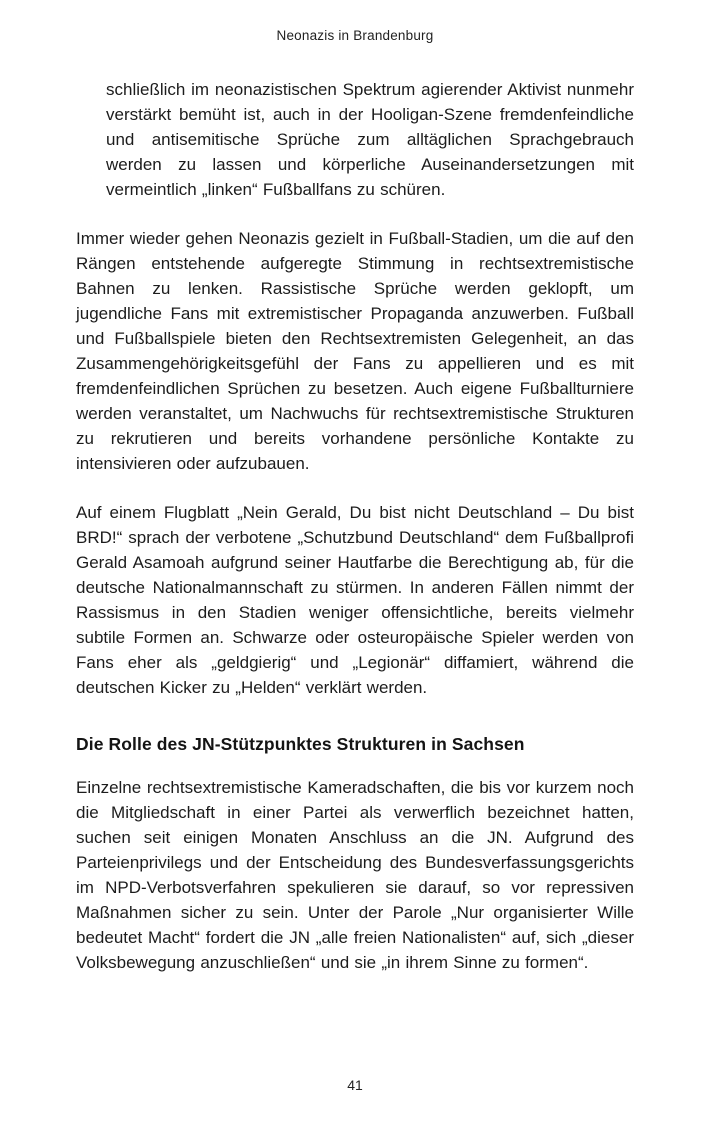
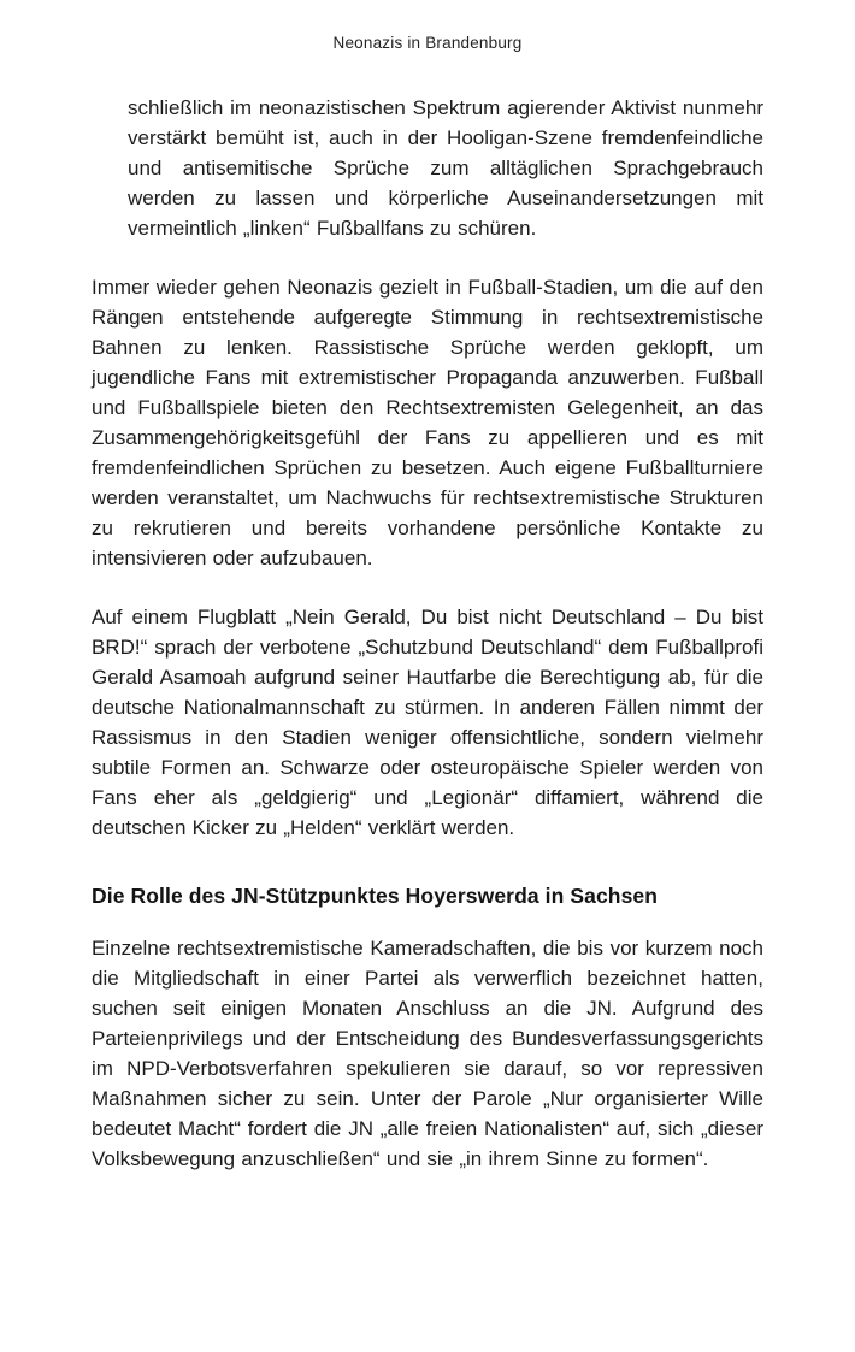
  Neonazis in Brandenburg
  schließlich im neonazistischen Spektrum agierender Aktivist nunmehr verstärkt bemüht ist, auch in der Hooligan-Szene fremdenfeindliche und antisemitische Sprüche zum alltäglichen Sprachgebrauch werden zu lassen und körperliche Auseinandersetzungen mit vermeintlich „linken“ Fußballfans zu schüren.
  Immer wieder gehen Neonazis gezielt in Fußball-Stadien, um die auf den Rängen entstehende aufgeregte Stimmung in rechtsextremistische Bahnen zu lenken. Rassistische Sprüche werden geklopft, um jugendliche Fans mit extremistischer Propaganda anzuwerben. Fußball und Fußballspiele bieten den Rechtsextremisten Gelegenheit, an das Zusammengehörigkeitsgefühl der Fans zu appellieren und es mit fremdenfeindlichen Sprüchen zu besetzen. Auch eigene Fußballturniere werden veranstaltet, um Nachwuchs für rechtsextremistische Strukturen zu rekrutieren und bereits vorhandene persönliche Kontakte zu intensivieren oder aufzubauen.
- Auf einem Flugblatt „Nein Gerald, Du bist nicht Deutschland – Du bist BRD!“ sprach der verbotene „Schutzbund Deutschland“ dem Fußballprofi Gerald Asamoah aufgrund seiner Hautfarbe die Berechtigung ab, für die deutsche Nationalmannschaft zu stürmen. In anderen Fällen nimmt der Rassismus in den Stadien weniger offensichtliche, bereits vielmehr subtile Formen an. Schwarze oder osteuropäische Spieler werden von Fans eher als „geldgierig“ und „Legionär“ diffamiert, während die deutschen Kicker zu „Helden“ verklärt werden.
+ Auf einem Flugblatt „Nein Gerald, Du bist nicht Deutschland – Du bist BRD!“ sprach der verbotene „Schutzbund Deutschland“ dem Fußballprofi Gerald Asamoah aufgrund seiner Hautfarbe die Berechtigung ab, für die deutsche Nationalmannschaft zu stürmen. In anderen Fällen nimmt der Rassismus in den Stadien weniger offensichtliche, sondern vielmehr subtile Formen an. Schwarze oder osteuropäische Spieler werden von Fans eher als „geldgierig“ und „Legionär“ diffamiert, während die deutschen Kicker zu „Helden“ verklärt werden.
- Die Rolle des JN-Stützpunktes Strukturen in Sachsen
+ Die Rolle des JN-Stützpunktes Hoyerswerda in Sachsen
  Einzelne rechtsextremistische Kameradschaften, die bis vor kurzem noch die Mitgliedschaft in einer Partei als verwerflich bezeichnet hatten, suchen seit einigen Monaten Anschluss an die JN. Aufgrund des Parteienprivilegs und der Entscheidung des Bundesverfassungsgerichts im NPD-Verbotsverfahren spekulieren sie darauf, so vor repressiven Maßnahmen sicher zu sein. Unter der Parole „Nur organisierter Wille bedeutet Macht“ fordert die JN „alle freien Nationalisten“ auf, sich „dieser Volksbewegung anzuschließen“ und sie „in ihrem Sinne zu formen“.
- 41
